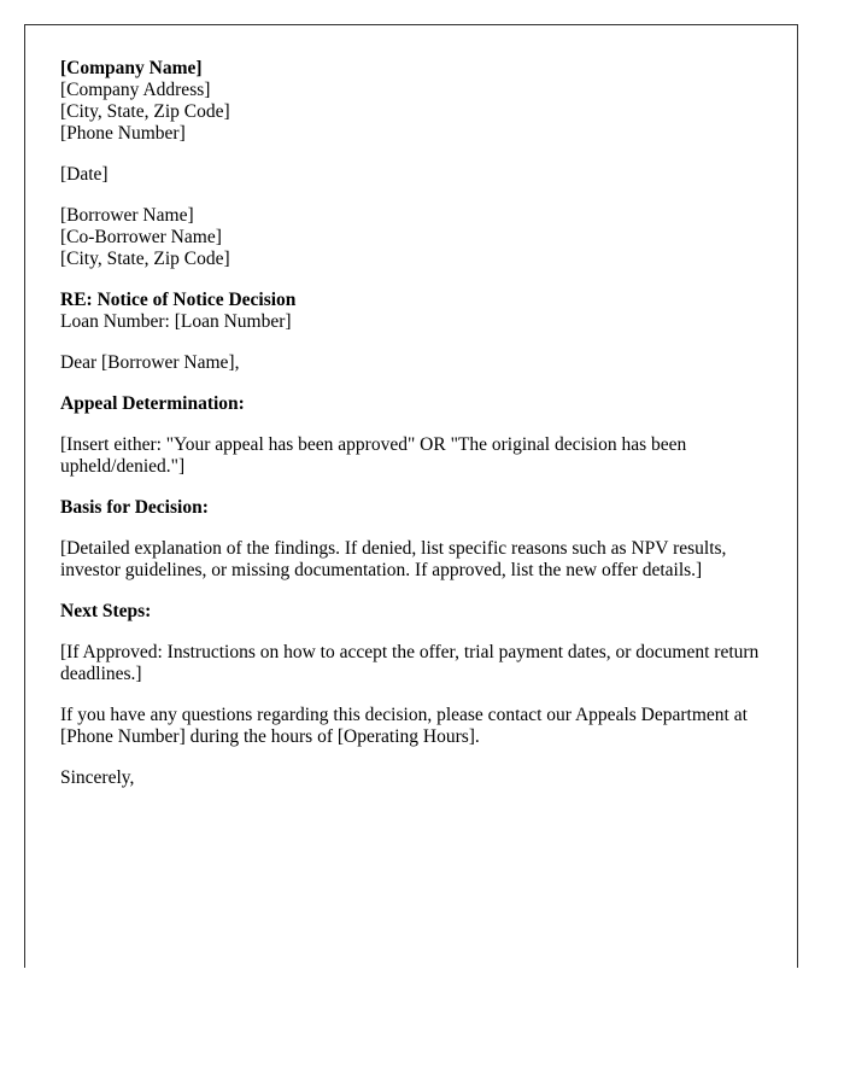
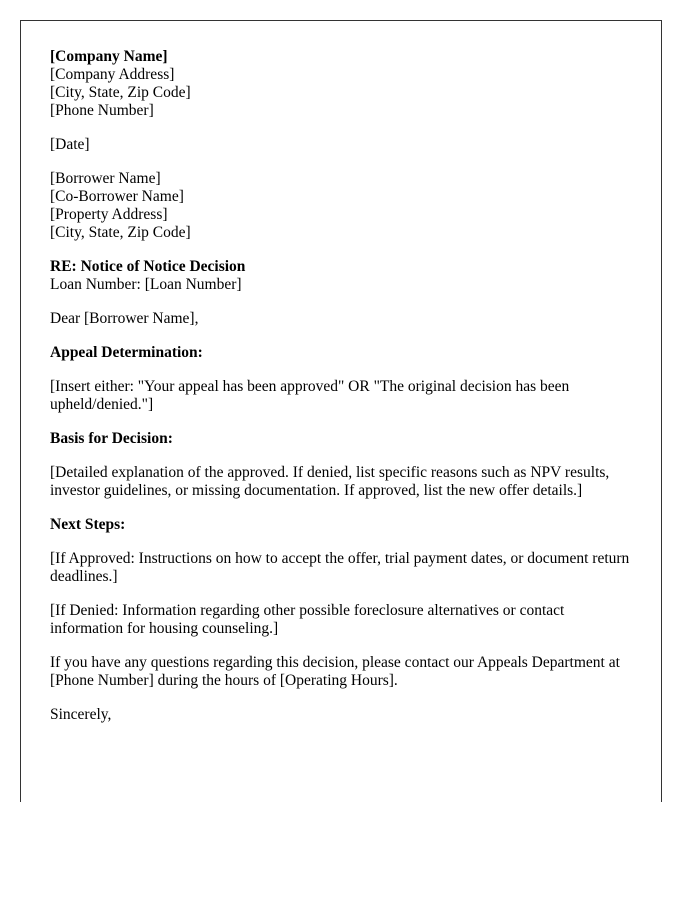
  [Company Name]
  [Company Address]
  [City, State, Zip Code]
  [Phone Number]
  [Date]
  [Borrower Name]
  [Co-Borrower Name]
+ [Property Address]
  [City, State, Zip Code]
  RE: Notice of Notice Decision
  Loan Number: [Loan Number]
  Dear [Borrower Name],
  Appeal Determination:
  [Insert either: "Your appeal has been approved" OR "The original decision has been upheld/denied."]
  Basis for Decision:
- [Detailed explanation of the findings. If denied, list specific reasons such as NPV results, investor guidelines, or missing documentation. If approved, list the new offer details.]
+ [Detailed explanation of the approved. If denied, list specific reasons such as NPV results, investor guidelines, or missing documentation. If approved, list the new offer details.]
  Next Steps:
  [If Approved: Instructions on how to accept the offer, trial payment dates, or document return deadlines.]
+ [If Denied: Information regarding other possible foreclosure alternatives or contact information for housing counseling.]
  If you have any questions regarding this decision, please contact our Appeals Department at [Phone Number] during the hours of [Operating Hours].
  Sincerely,
